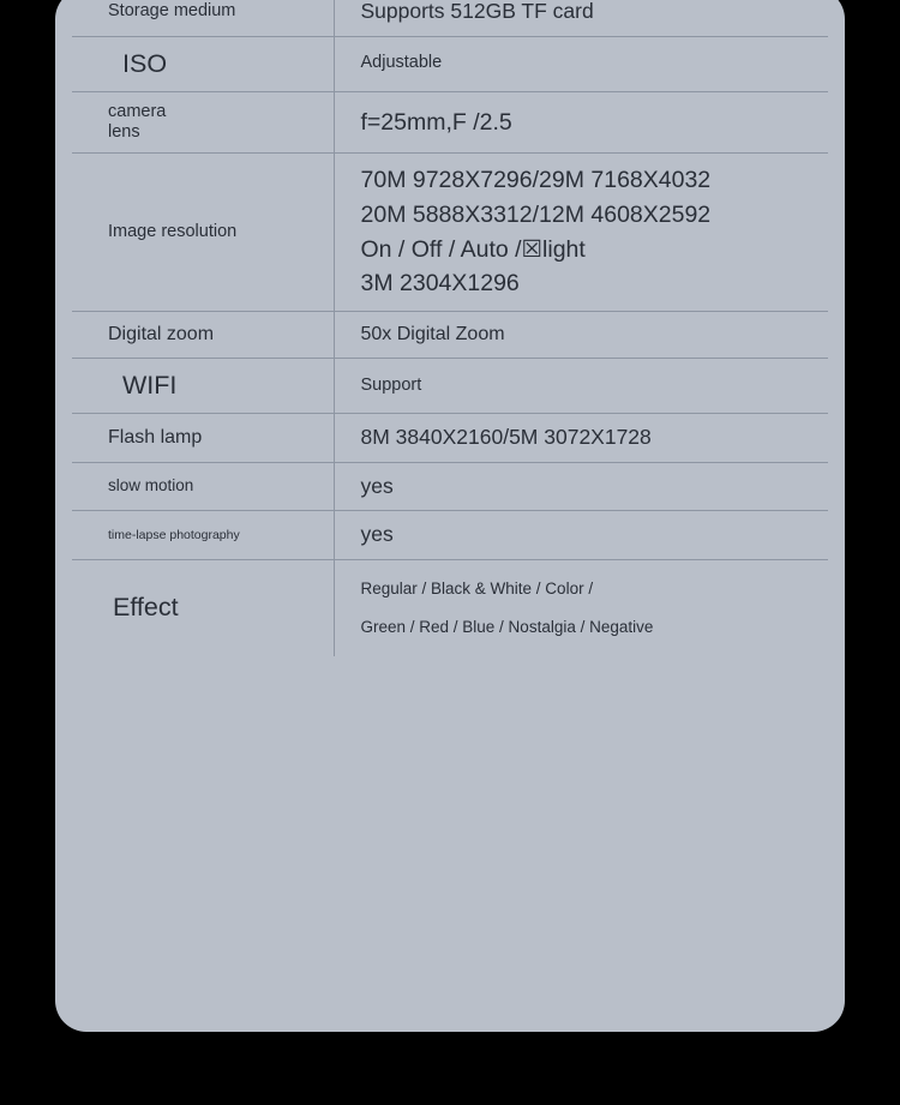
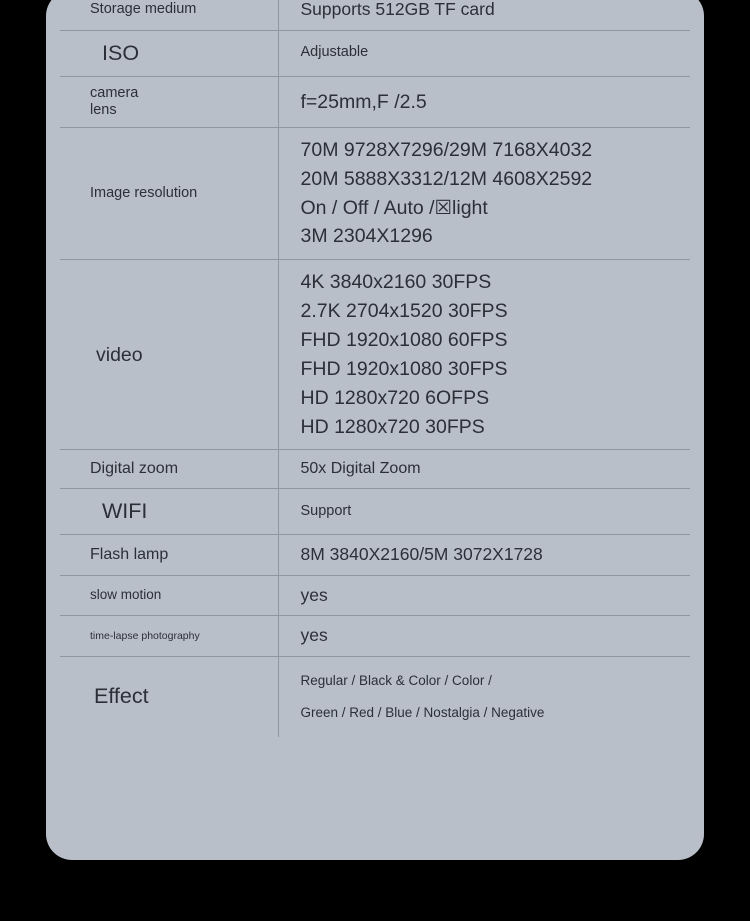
  Storage medium	Supports 512GB TF card
  ISO	Adjustable
  camera lens	f=25mm,F /2.5
  Image resolution	70M 9728X7296/29M 7168X4032 20M 5888X3312/12M 4608X2592 On / Off / Auto /☒light 3M 2304X1296
+ video	4K 3840x2160 30FPS 2.7K 2704x1520 30FPS FHD 1920x1080 60FPS FHD 1920x1080 30FPS HD 1280x720 6OFPS HD 1280x720 30FPS
  Digital zoom	50x Digital Zoom
  WIFI	Support
  Flash lamp	8M 3840X2160/5M 3072X1728
  slow motion	yes
  time-lapse photography	yes
- Effect	Regular / Black & White / Color / Green / Red / Blue / Nostalgia / Negative
+ Effect	Regular / Black & Color / Color / Green / Red / Blue / Nostalgia / Negative
